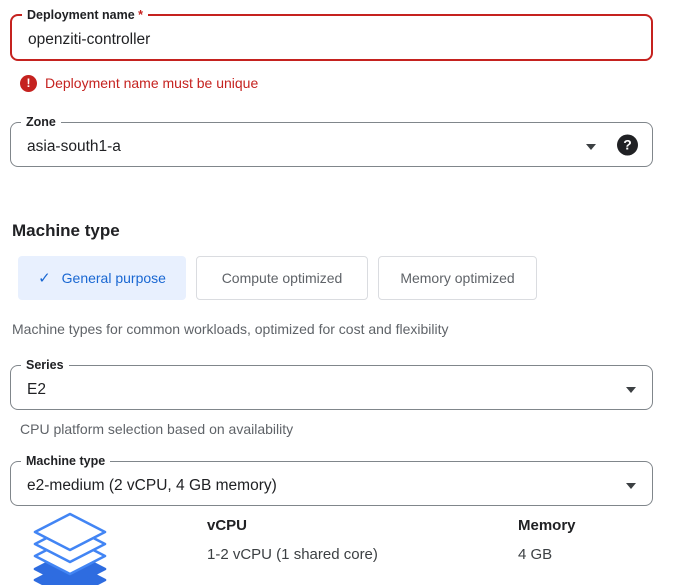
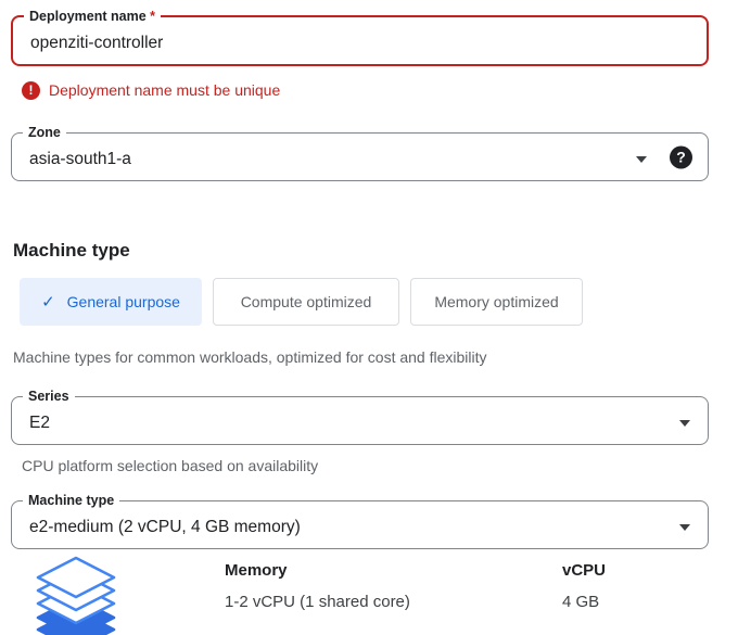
  Deployment name *
  openziti-controller
  !
  Deployment name must be unique
  Zone
  asia-south1-a
  ?
  Machine type
  ✓
  General purpose
  Compute optimized
  Memory optimized
  Machine types for common workloads, optimized for cost and flexibility
  Series
  E2
  CPU platform selection based on availability
  Machine type
  e2-medium (2 vCPU, 4 GB memory)
- vCPU
+ Memory
  1-2 vCPU (1 shared core)
- Memory
+ vCPU
  4 GB
